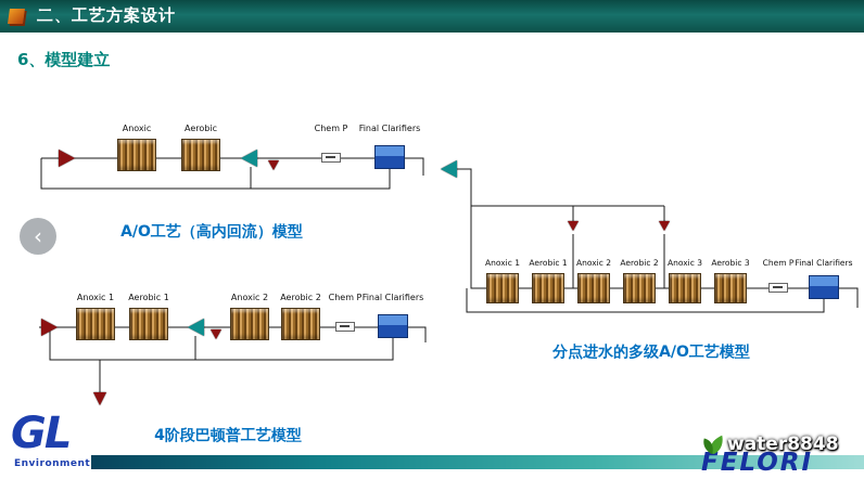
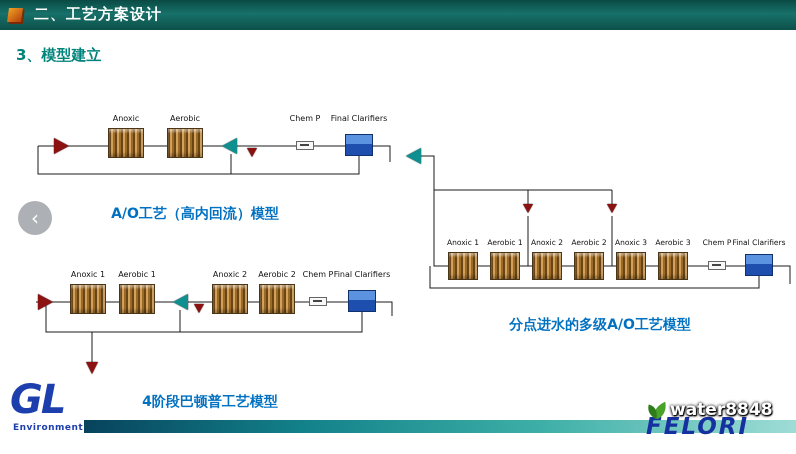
  二、工艺方案设计
- 6、模型建立
+ 3、模型建立
  ‹
  Anoxic
  Aerobic
  Chem P
  Final Clarifiers
  A/O工艺（高内回流）模型
  Anoxic 1
  Aerobic 1
  Anoxic 2
  Aerobic 2
  Chem P
  Final Clarifiers
  4阶段巴顿普工艺模型
  Anoxic 1
  Aerobic 1
  Anoxic 2
  Aerobic 2
  Anoxic 3
  Aerobic 3
  Chem P
  Final Clarifiers
  分点进水的多级A/O工艺模型
  GL
  Environment
  FELORI
  water8848
